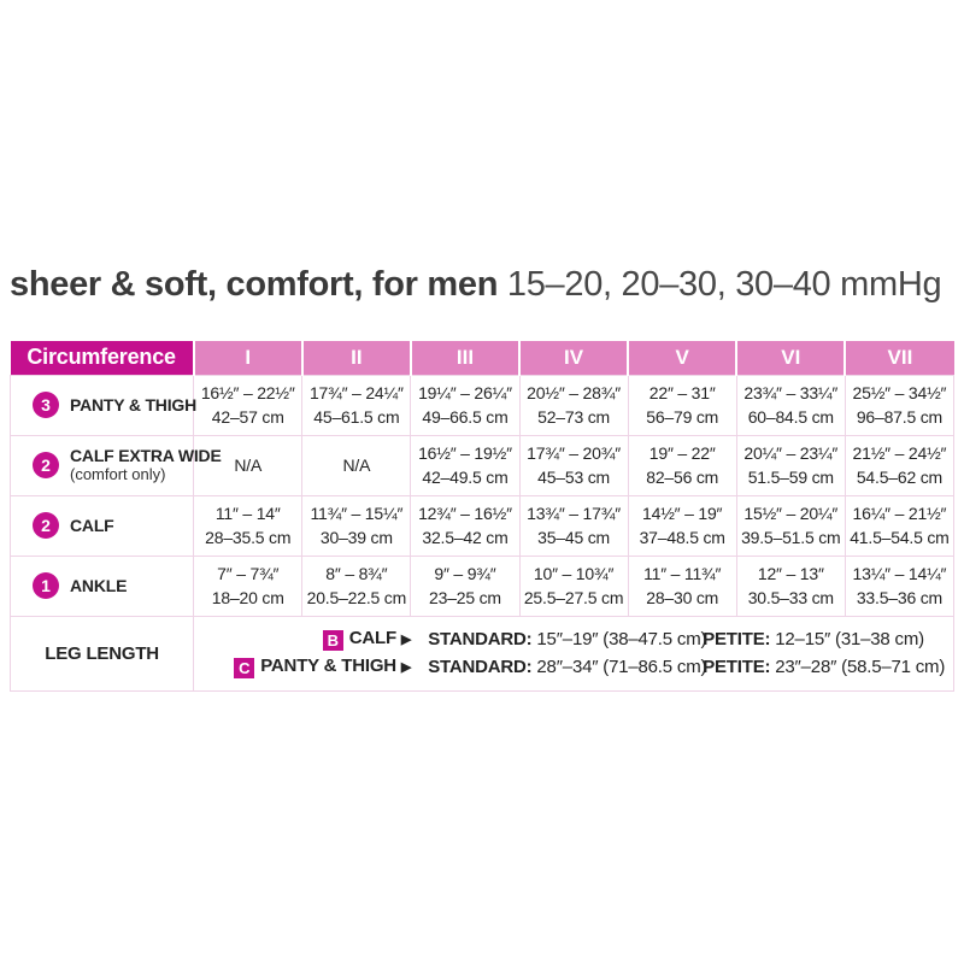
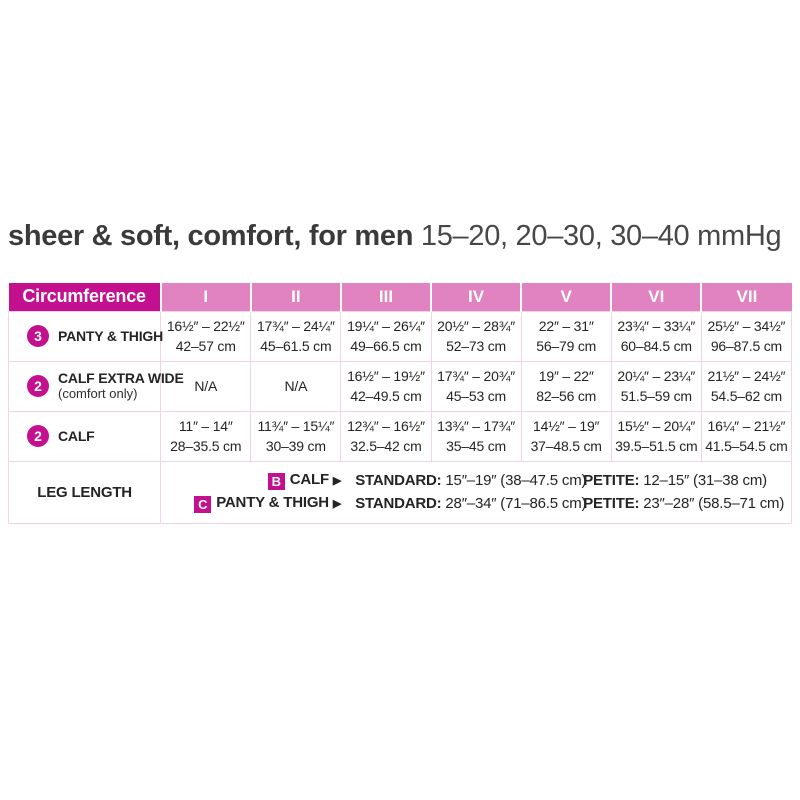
  sheer & soft, comfort, for men 15–20, 20–30, 30–40 mmHg
  Circumference	I	II	III	IV	V	VI	VII
  3 PANTY & THIGH	16½″ – 22½″42–57 cm	17¾″ – 24¼″45–61.5 cm	19¼″ – 26¼″49–66.5 cm	20½″ – 28¾″52–73 cm	22″ – 31″56–79 cm	23¾″ – 33¼″60–84.5 cm	25½″ – 34½″96–87.5 cm
  2 CALF EXTRA WIDE (comfort only)	N/A	N/A	16½″ – 19½″42–49.5 cm	17¾″ – 20¾″45–53 cm	19″ – 22″82–56 cm	20¼″ – 23¼″51.5–59 cm	21½″ – 24½″54.5–62 cm
  2 CALF	11″ – 14″28–35.5 cm	11¾″ – 15¼″30–39 cm	12¾″ – 16½″32.5–42 cm	13¾″ – 17¾″35–45 cm	14½″ – 19″37–48.5 cm	15½″ – 20¼″39.5–51.5 cm	16¼″ – 21½″41.5–54.5 cm
- 1 ANKLE	7″ – 7¾″18–20 cm	8″ – 8¾″20.5–22.5 cm	9″ – 9¾″23–25 cm	10″ – 10¾″25.5–27.5 cm	11″ – 11¾″28–30 cm	12″ – 13″30.5–33 cm	13¼″ – 14¼″33.5–36 cm
  LEG LENGTH	B CALF ▶ STANDARD: 15″–19″ (38–47.5 cm) PETITE: 12–15″ (31–38 cm) C PANTY & THIGH ▶ STANDARD: 28″–34″ (71–86.5 cm) PETITE: 23″–28″ (58.5–71 cm)
